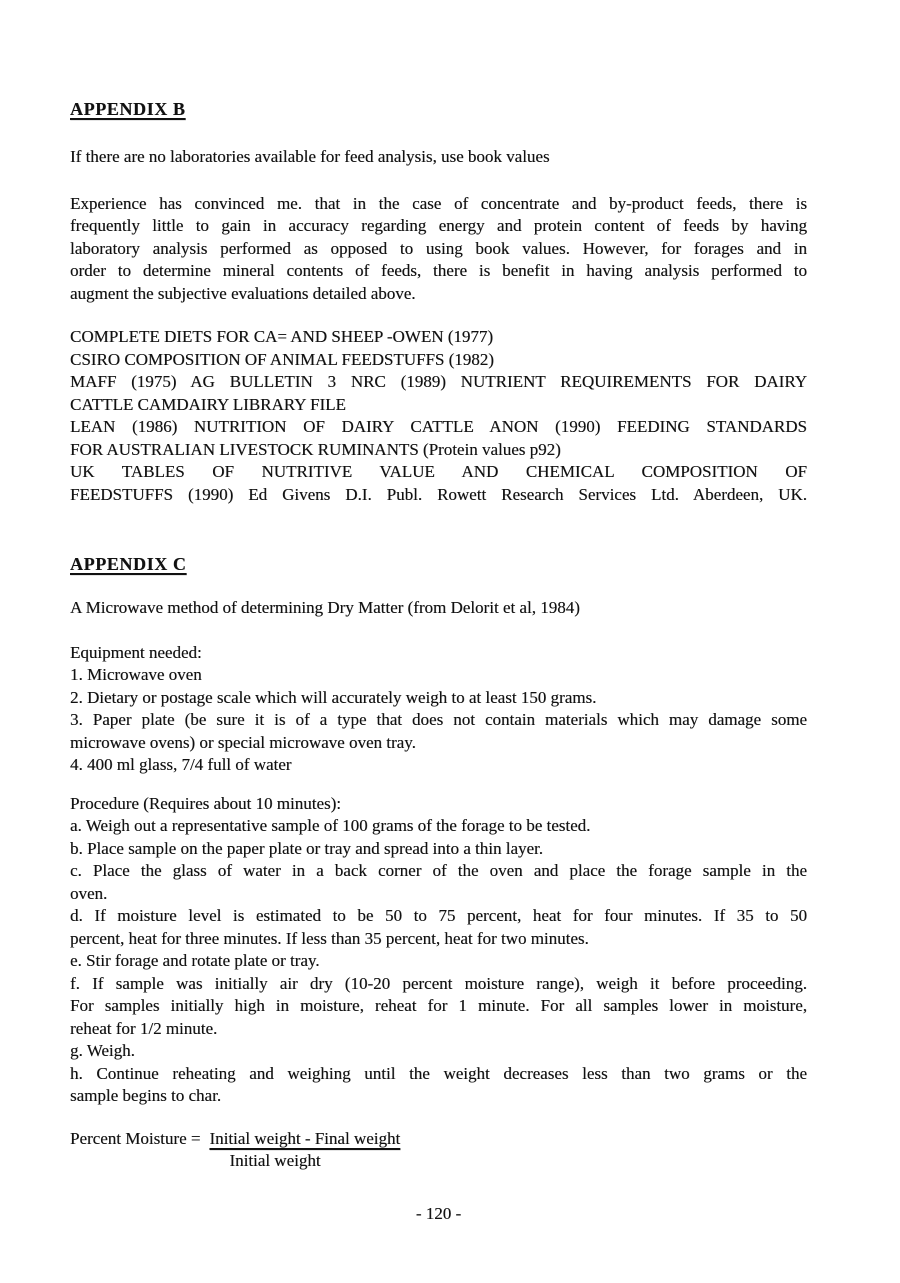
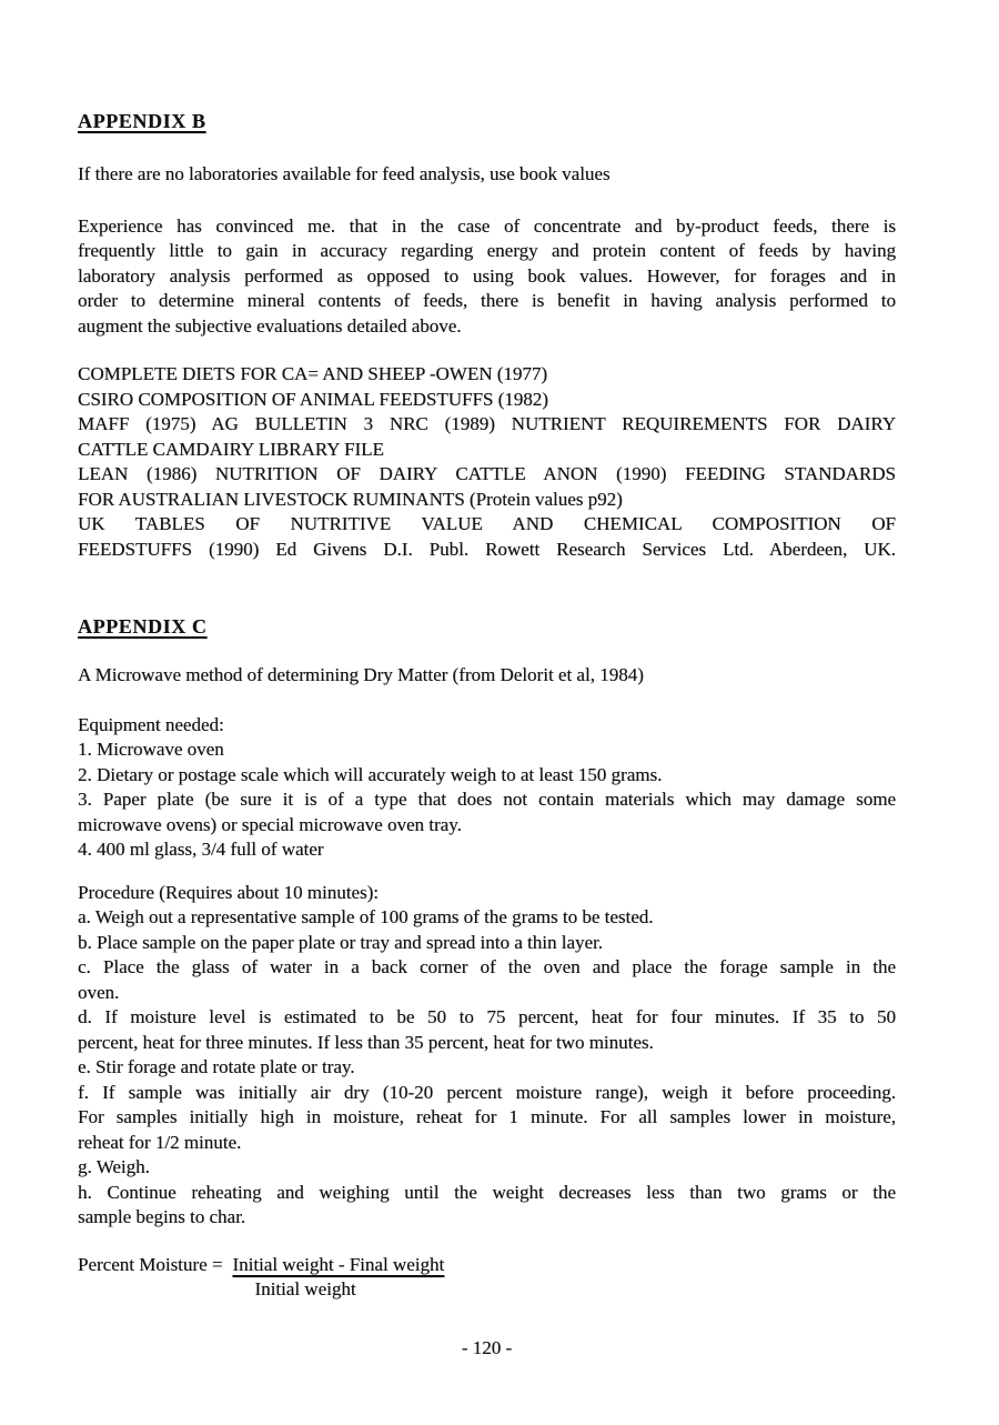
  APPENDIX B
  If there are no laboratories available for feed analysis, use book values
  Experience has convinced me. that in the case of concentrate and by-product feeds, there is
  frequently little to gain in accuracy regarding energy and protein content of feeds by having
  laboratory analysis performed as opposed to using book values. However, for forages and in
  order to determine mineral contents of feeds, there is benefit in having analysis performed to
  augment the subjective evaluations detailed above.
  COMPLETE DIETS FOR CA= AND SHEEP -OWEN (1977)
  CSIRO COMPOSITION OF ANIMAL FEEDSTUFFS (1982)
  MAFF (1975) AG BULLETIN 3 NRC (1989) NUTRIENT REQUIREMENTS FOR DAIRY
  CATTLE CAMDAIRY LIBRARY FILE
  LEAN (1986) NUTRITION OF DAIRY CATTLE ANON (1990) FEEDING STANDARDS
  FOR AUSTRALIAN LIVESTOCK RUMINANTS (Protein values p92)
  UK TABLES OF NUTRITIVE VALUE AND CHEMICAL COMPOSITION OF
  FEEDSTUFFS (1990) Ed Givens D.I. Publ. Rowett Research Services Ltd. Aberdeen, UK.
  APPENDIX C
  A Microwave method of determining Dry Matter (from Delorit et al, 1984)
  Equipment needed:
  1. Microwave oven
  2. Dietary or postage scale which will accurately weigh to at least 150 grams.
  3. Paper plate (be sure it is of a type that does not contain materials which may damage some
  microwave ovens) or special microwave oven tray.
- 4. 400 ml glass, 7/4 full of water
+ 4. 400 ml glass, 3/4 full of water
  Procedure (Requires about 10 minutes):
- a. Weigh out a representative sample of 100 grams of the forage to be tested.
+ a. Weigh out a representative sample of 100 grams of the grams to be tested.
  b. Place sample on the paper plate or tray and spread into a thin layer.
  c. Place the glass of water in a back corner of the oven and place the forage sample in the
  oven.
  d. If moisture level is estimated to be 50 to 75 percent, heat for four minutes. If 35 to 50
  percent, heat for three minutes. If less than 35 percent, heat for two minutes.
  e. Stir forage and rotate plate or tray.
  f. If sample was initially air dry (10-20 percent moisture range), weigh it before proceeding.
  For samples initially high in moisture, reheat for 1 minute. For all samples lower in moisture,
  reheat for 1/2 minute.
  g. Weigh.
  h. Continue reheating and weighing until the weight decreases less than two grams or the
  sample begins to char.
  Percent Moisture =
  Initial weight - Final weight
  Initial weight
  - 120 -
